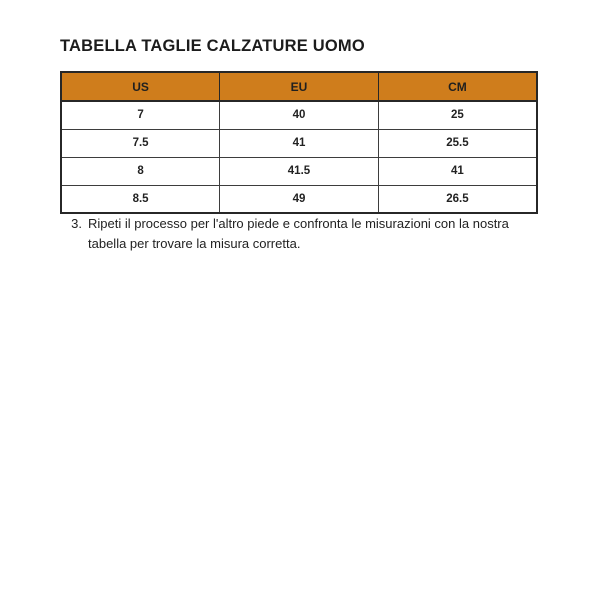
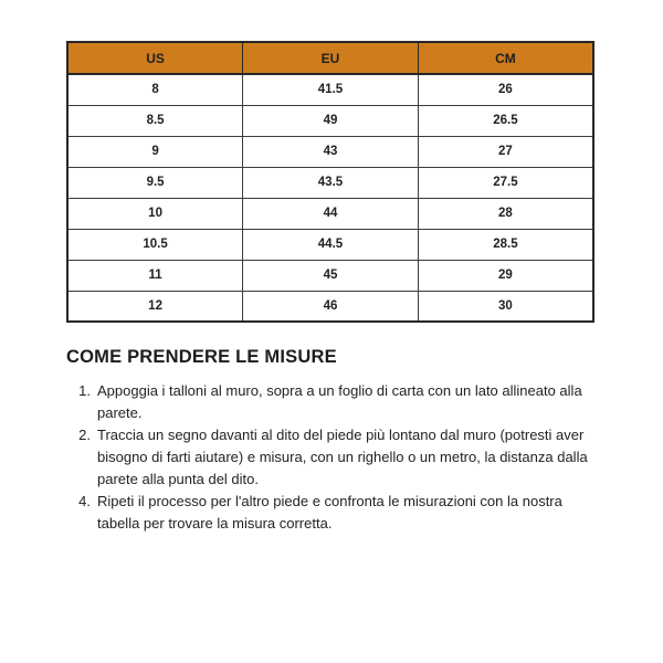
- TABELLA TAGLIE CALZATURE UOMO
  US	EU	CM
- 7	40	25
- 7.5	41	25.5
- 8	41.5	41
+ 8	41.5	26
  8.5	49	26.5
+ 9	43	27
+ 9.5	43.5	27.5
+ 10	44	28
+ 10.5	44.5	28.5
+ 11	45	29
+ 12	46	30
+ COME PRENDERE LE MISURE
+ 1.
+ Appoggia i talloni al muro, sopra a un foglio di carta con un lato allineato alla
+ parete.
+ 2.
+ Traccia un segno davanti al dito del piede più lontano dal muro (potresti aver
+ bisogno di farti aiutare) e misura, con un righello o un metro, la distanza dalla
+ parete alla punta del dito.
- 3.
+ 4.
  Ripeti il processo per l'altro piede e confronta le misurazioni con la nostra
  tabella per trovare la misura corretta.
